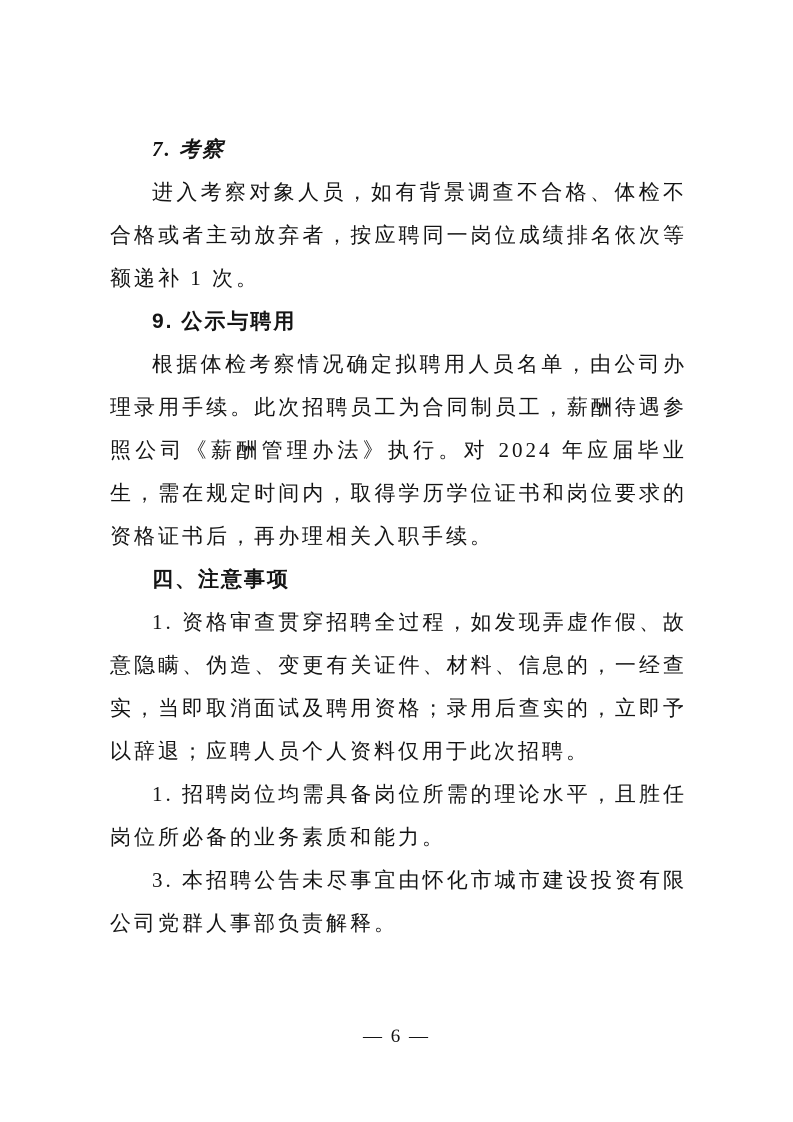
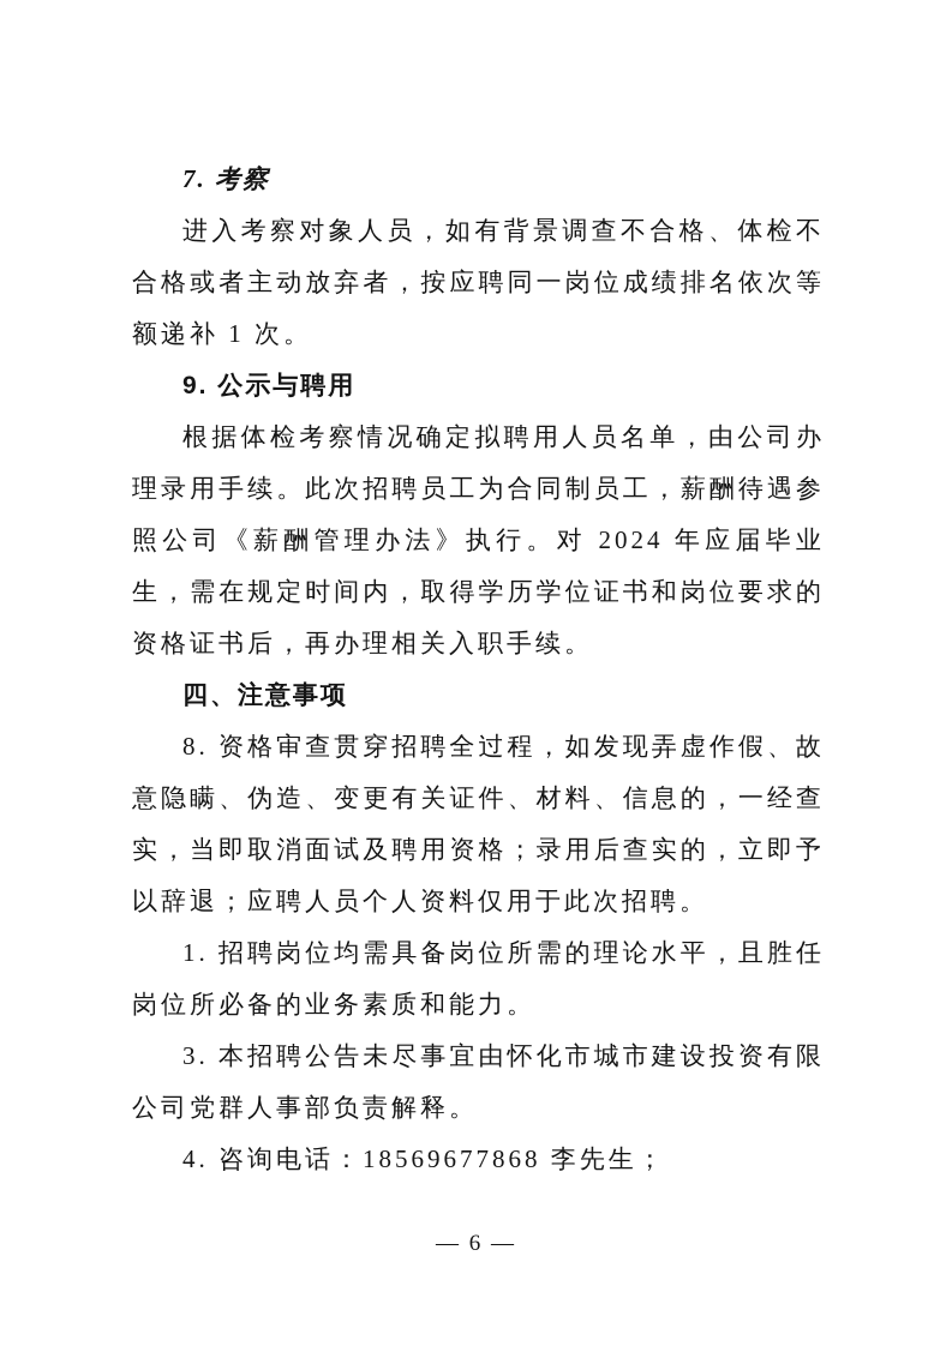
  7. 考察
  进入考察对象人员，如有背景调查不合格、体检不合格或者主动放弃者，按应聘同一岗位成绩排名依次等额递补 1 次。
  9. 公示与聘用
  根据体检考察情况确定拟聘用人员名单，由公司办理录用手续。此次招聘员工为合同制员工，薪酬待遇参照公司《薪酬管理办法》执行。对 2024 年应届毕业生，需在规定时间内，取得学历学位证书和岗位要求的资格证书后，再办理相关入职手续。
  四、注意事项
- 1. 资格审查贯穿招聘全过程，如发现弄虚作假、故意隐瞒、伪造、变更有关证件、材料、信息的，一经查实，当即取消面试及聘用资格；录用后查实的，立即予以辞退；应聘人员个人资料仅用于此次招聘。
+ 8. 资格审查贯穿招聘全过程，如发现弄虚作假、故意隐瞒、伪造、变更有关证件、材料、信息的，一经查实，当即取消面试及聘用资格；录用后查实的，立即予以辞退；应聘人员个人资料仅用于此次招聘。
  1. 招聘岗位均需具备岗位所需的理论水平，且胜任岗位所必备的业务素质和能力。
  3. 本招聘公告未尽事宜由怀化市城市建设投资有限公司党群人事部负责解释。
+ 4. 咨询电话：18569677868 李先生；
  — 6 —
